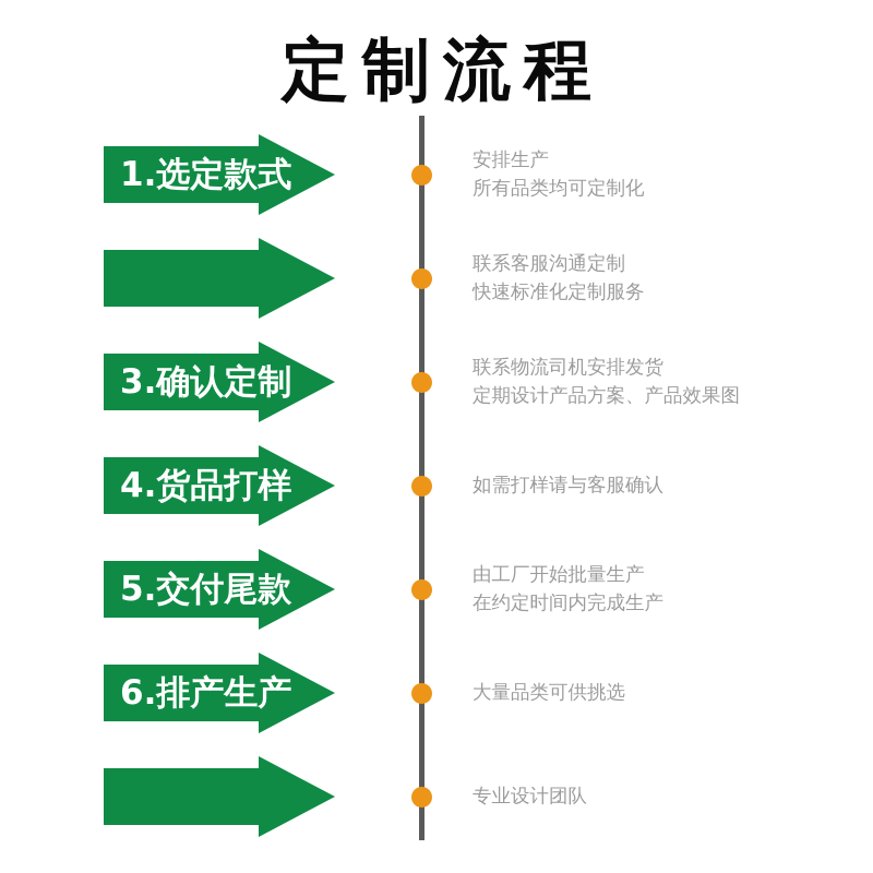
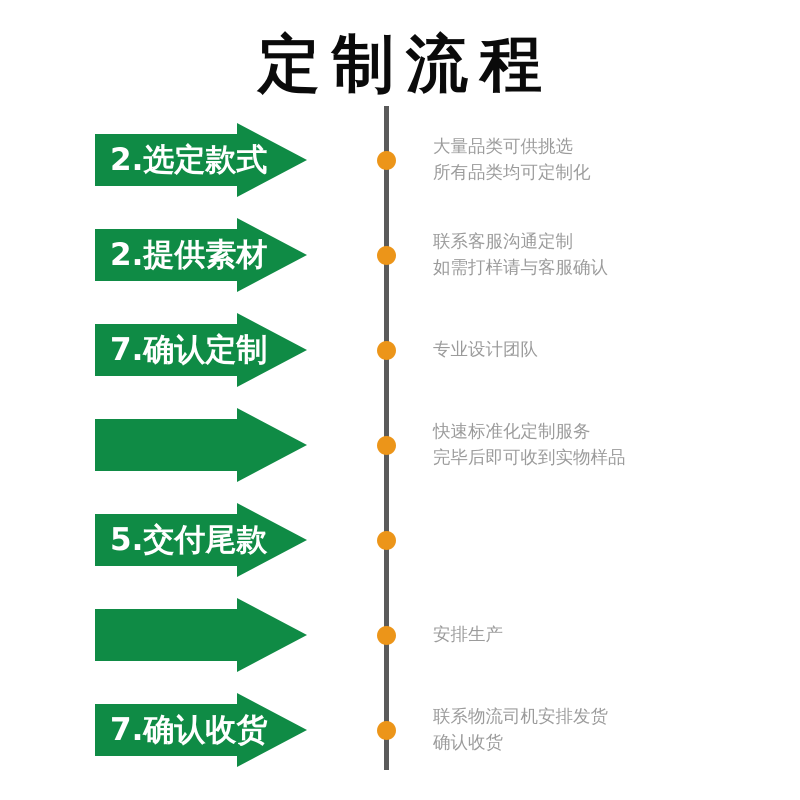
  定制流程
- 1.选定款式
+ 2.选定款式
- 安排生产
+ 大量品类可供挑选
  所有品类均可定制化
+ 2.提供素材
  联系客服沟通定制
- 快速标准化定制服务
+ 如需打样请与客服确认
- 3.确认定制
+ 7.确认定制
- 联系物流司机安排发货
+ 专业设计团队
- 定期设计产品方案、产品效果图
- 4.货品打样
- 如需打样请与客服确认
+ 快速标准化定制服务
+ 完毕后即可收到实物样品
  5.交付尾款
- 由工厂开始批量生产
- 在约定时间内完成生产
- 6.排产生产
- 大量品类可供挑选
+ 安排生产
+ 7.确认收货
- 专业设计团队
+ 联系物流司机安排发货
+ 确认收货
